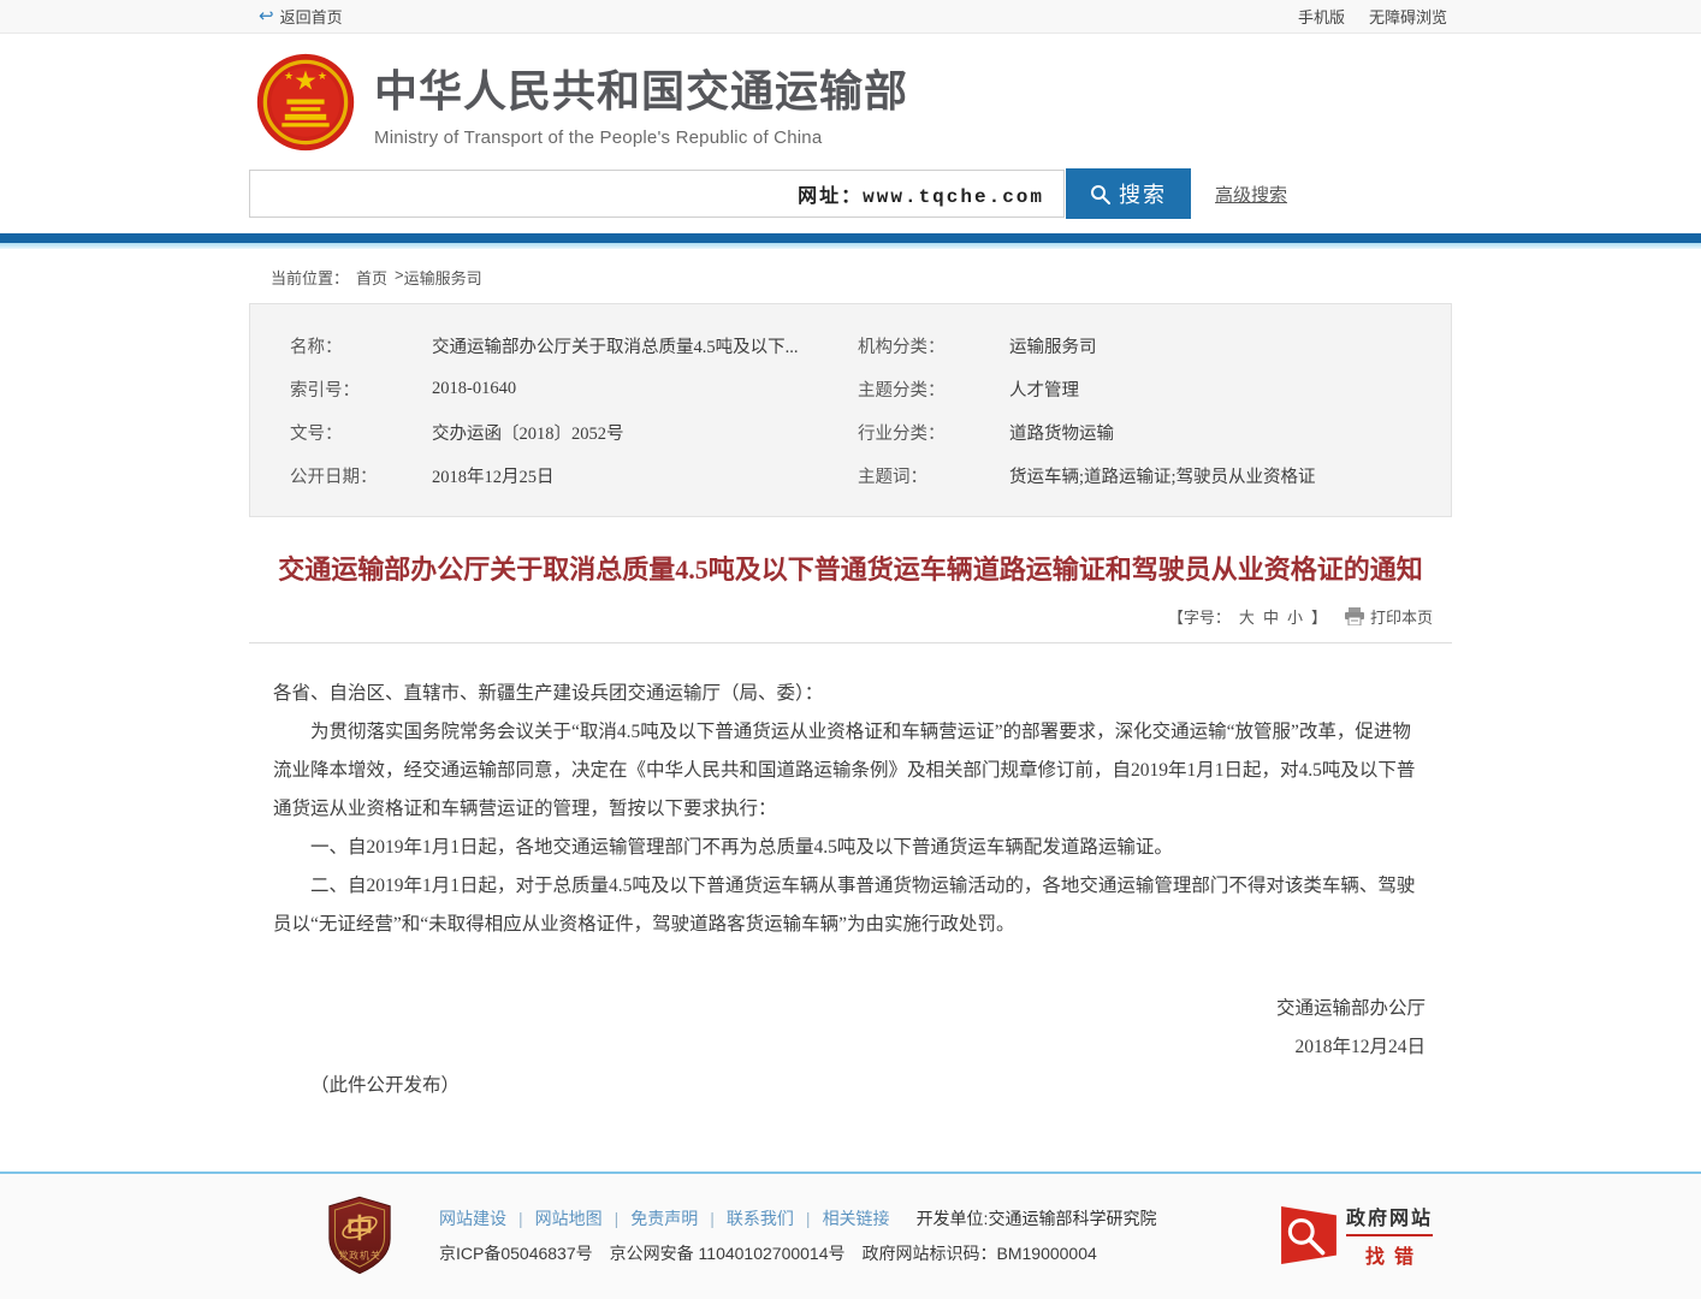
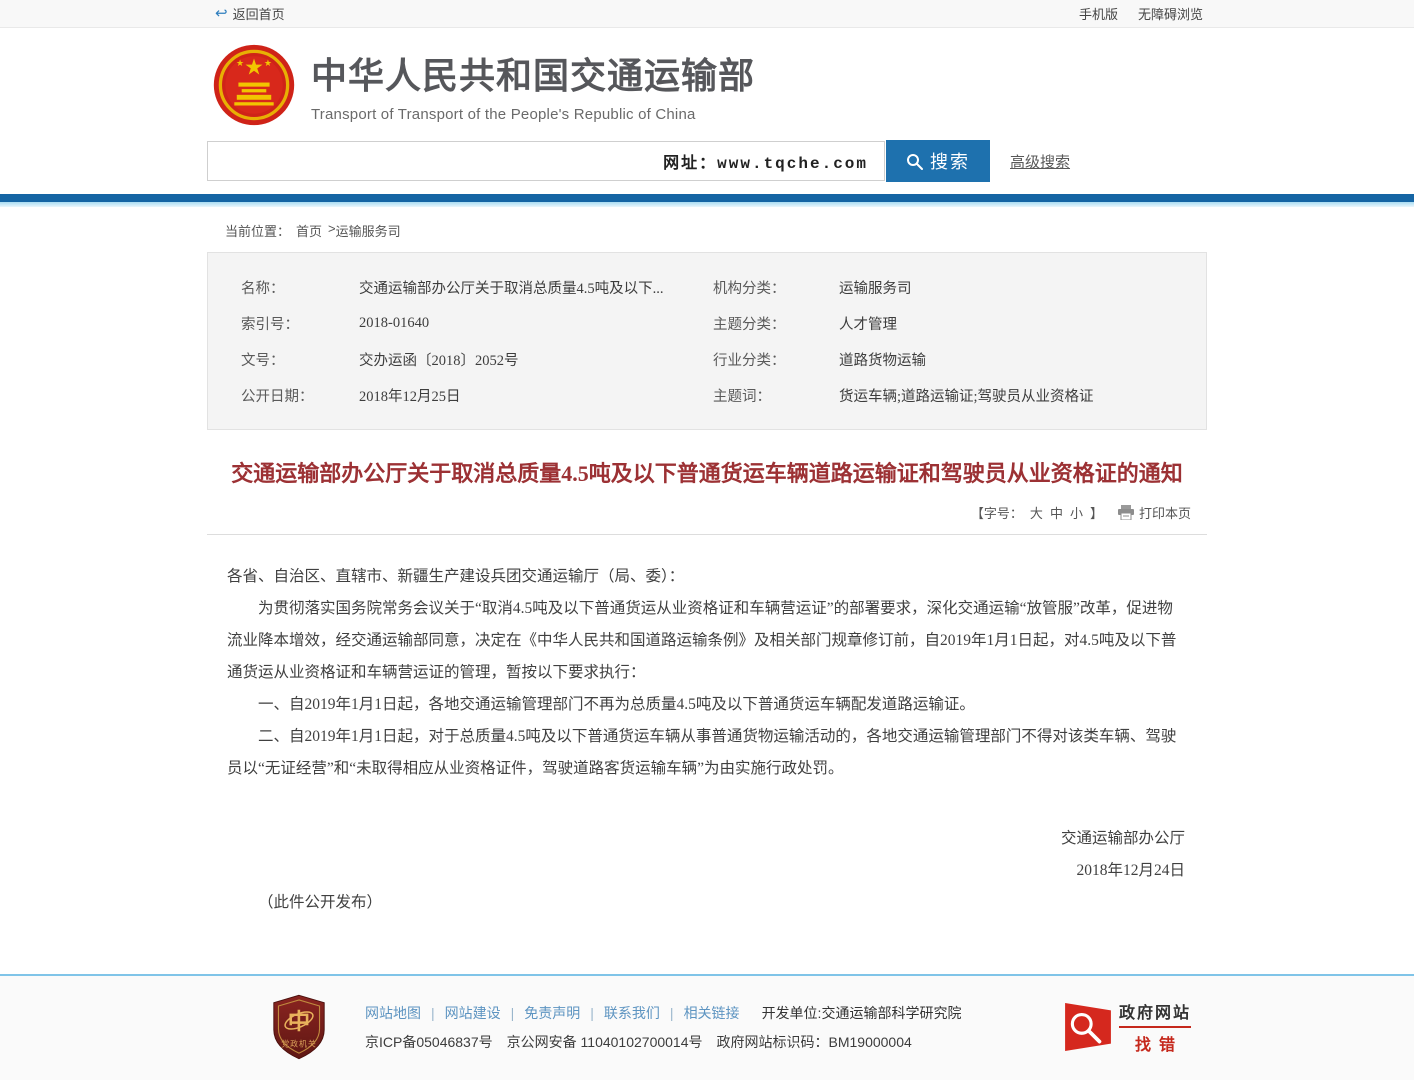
  ↩
  返回首页
  手机版
  无障碍浏览
  ★
  ★
  ★
  中华人民共和国交通运输部
- Ministry of Transport of the People's Republic of China
+ Transport of Transport of the People's Republic of China
  网址：www.tqche.com
  搜索
  高级搜索
  当前位置：
  首页
  >
  运输服务司
  名称：
  交通运输部办公厅关于取消总质量4.5吨及以下...
  机构分类：
  运输服务司
  索引号：
  2018-01640
  主题分类：
  人才管理
  文号：
  交办运函〔2018〕2052号
  行业分类：
  道路货物运输
  公开日期：
  2018年12月25日
  主题词：
  货运车辆;道路运输证;驾驶员从业资格证
  交通运输部办公厅关于取消总质量4.5吨及以下普通货运车辆道路运输证和驾驶员从业资格证的通知
  【字号：
  大
  中
  小
  】
  打印本页
  各省、自治区、直辖市、新疆生产建设兵团交通运输厅（局、委）：
  为贯彻落实国务院常务会议关于“取消4.5吨及以下普通货运从业资格证和车辆营运证”的部署要求，深化交通运输“放管服”改革，促进物流业降本增效，经交通运输部同意，决定在《中华人民共和国道路运输条例》及相关部门规章修订前，自2019年1月1日起，对4.5吨及以下普通货运从业资格证和车辆营运证的管理，暂按以下要求执行：
  一、自2019年1月1日起，各地交通运输管理部门不再为总质量4.5吨及以下普通货运车辆配发道路运输证。
  二、自2019年1月1日起，对于总质量4.5吨及以下普通货运车辆从事普通货物运输活动的，各地交通运输管理部门不得对该类车辆、驾驶员以“无证经营”和“未取得相应从业资格证件，驾驶道路客货运输车辆”为由实施行政处罚。
  交通运输部办公厅
  2018年12月24日
  （此件公开发布）
  中
  党政机关
- 网站建设
+ 网站地图
  |
- 网站地图
+ 网站建设
  |
  免责声明
  |
  联系我们
  |
  相关链接
  开发单位:交通运输部科学研究院
  京ICP备05046837号
  京公网安备 11040102700014号
  政府网站标识码：BM19000004
  政府网站
  找错
